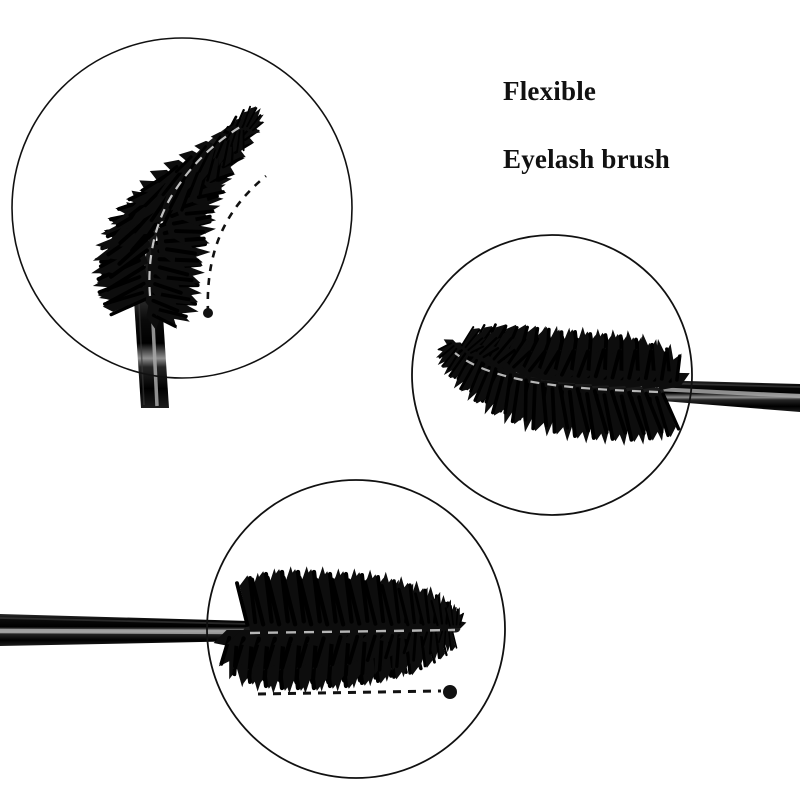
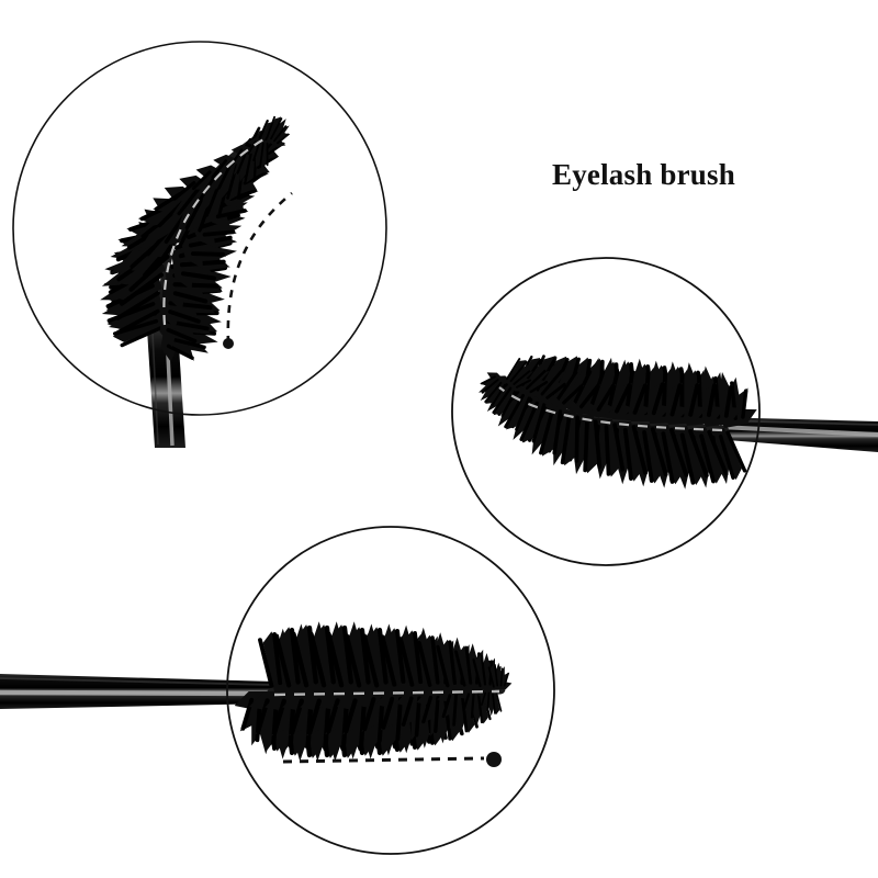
- Flexible
  Eyelash brush
